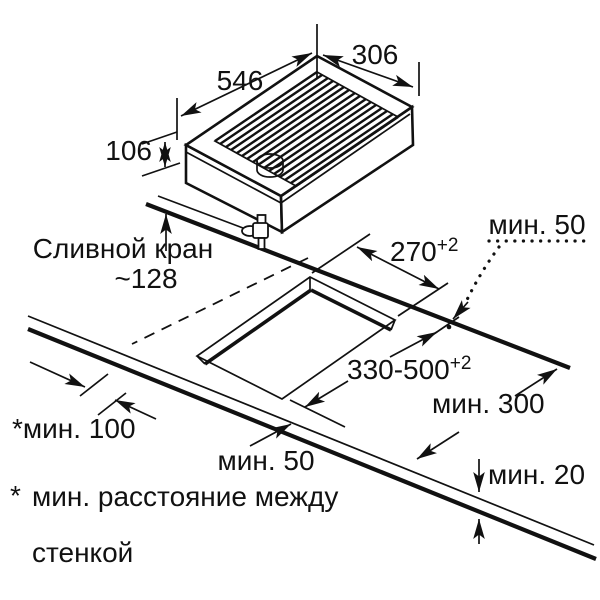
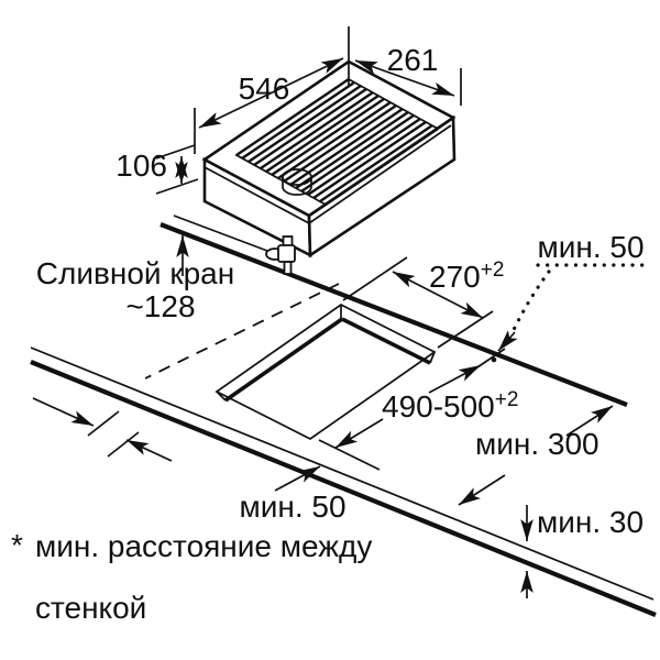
  546
- 306
+ 261
  106
  Сливной кран
  ~128
  мин. 50
  270+2
- 330-500+2
+ 490-500+2
  мин. 300
- *мин. 100
  мин. 50
- мин. 20
+ мин. 30
  *
  мин. расстояние между
  стенкой
